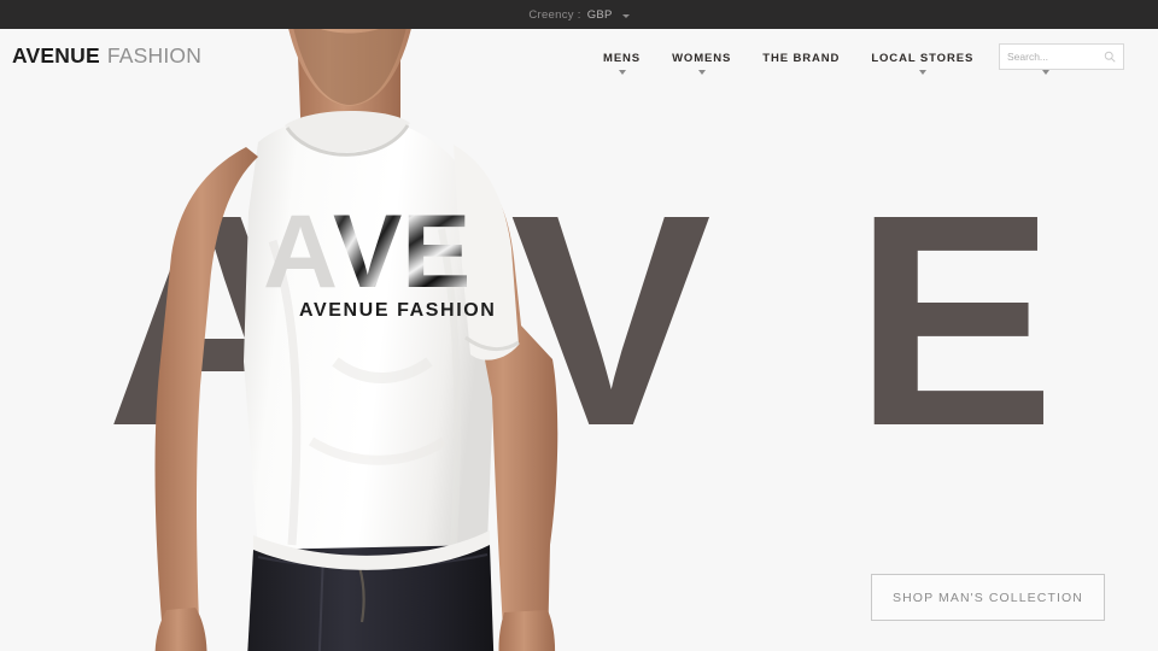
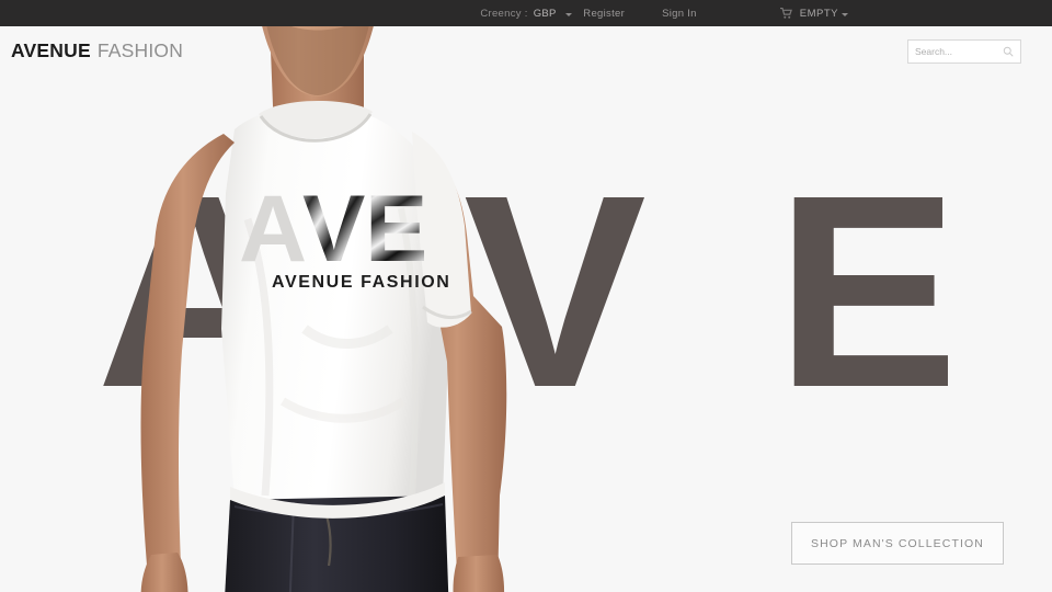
  Creency :
  GBP
+ Register
+ Sign In
+ EMPTY
  A
  V
  E
  A
  V
  E
  AVENUE FASHION
  SHOP MAN'S COLLECTION
  AVENUE FASHION
- MENS
- WOMENS
- THE BRAND
- LOCAL STORES
  Search...
